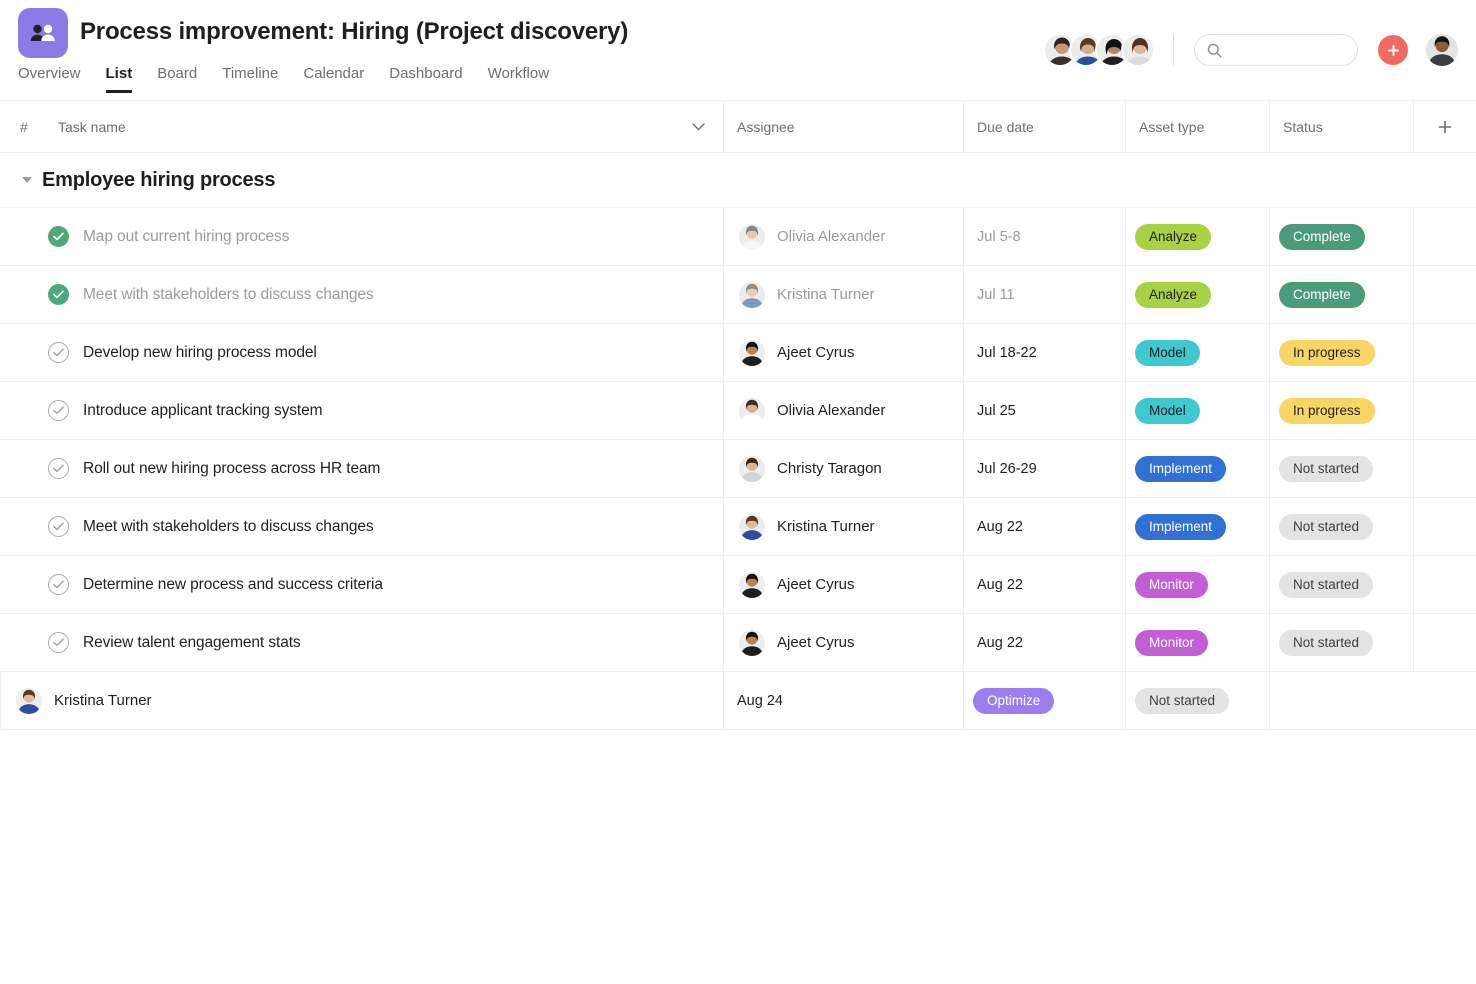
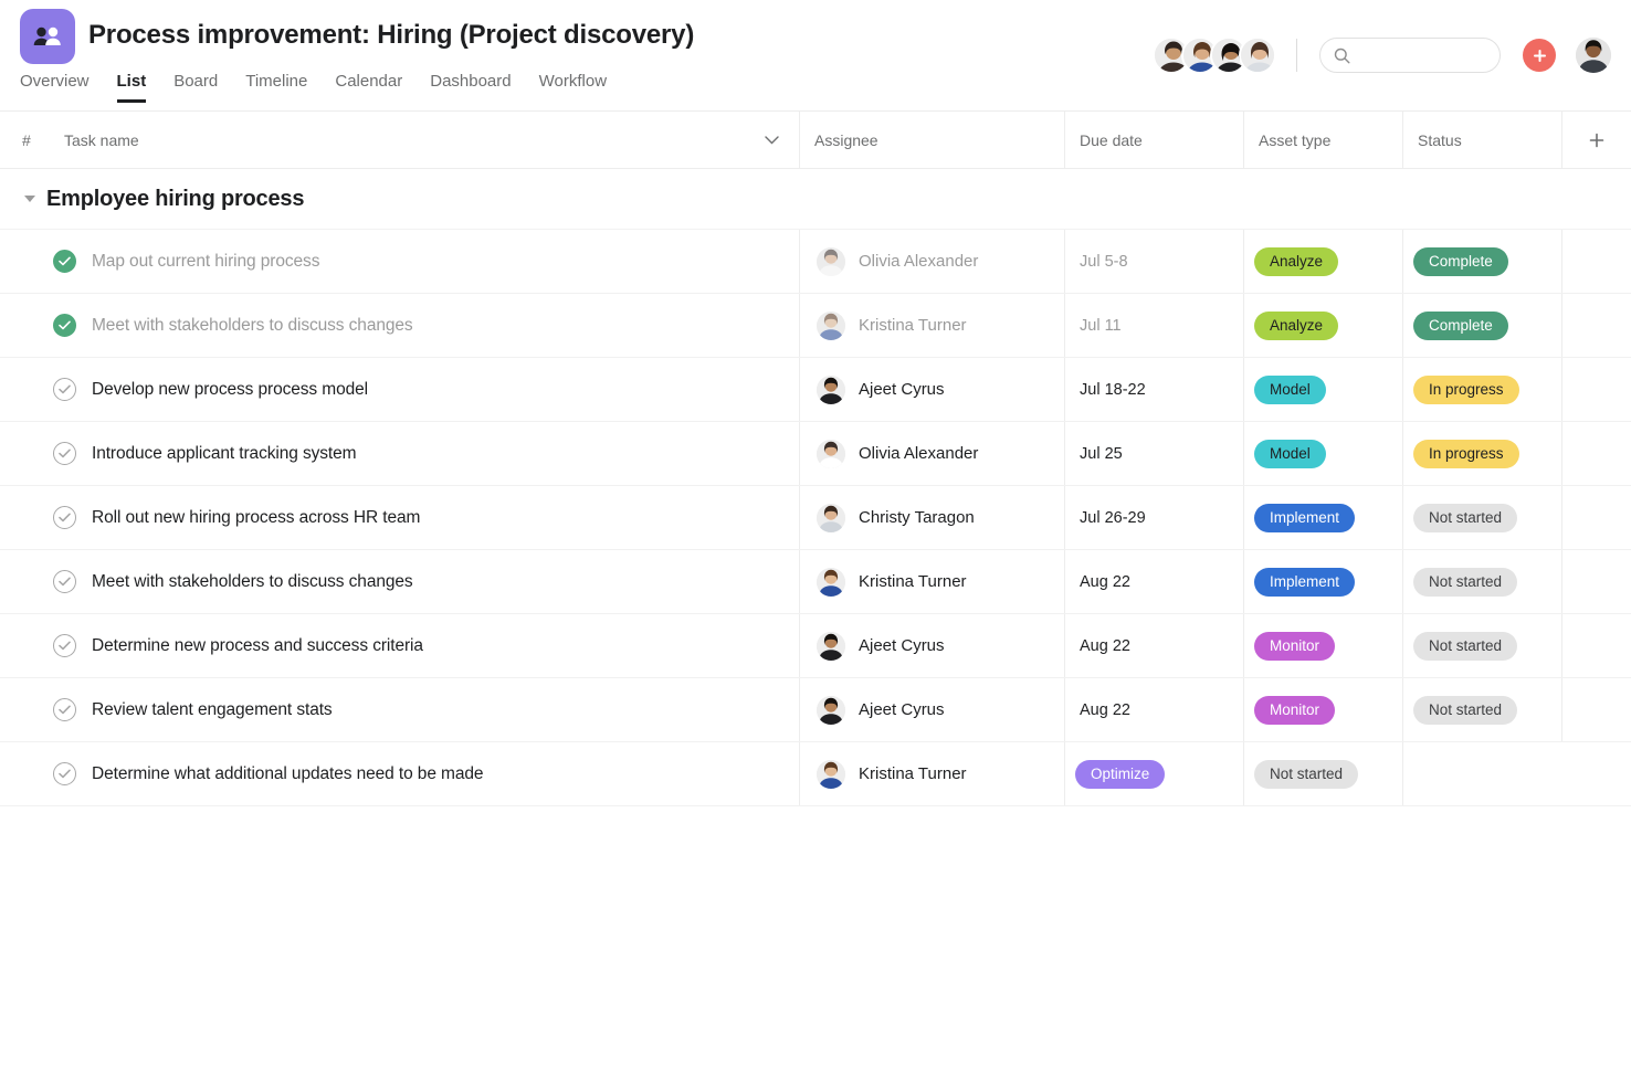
  Process improvement: Hiring (Project discovery)
  Overview
  List
  Board
  Timeline
  Calendar
  Dashboard
  Workflow
  #
  Task name
  Assignee
  Due date
  Asset type
  Status
  Employee hiring process
  Map out current hiring process
  Olivia Alexander
  Jul 5-8
  Analyze
  Complete
  Meet with stakeholders to discuss changes
  Kristina Turner
  Jul 11
  Analyze
  Complete
- Develop new hiring process model
+ Develop new process process model
  Ajeet Cyrus
  Jul 18-22
  Model
  In progress
  Introduce applicant tracking system
  Olivia Alexander
  Jul 25
  Model
  In progress
  Roll out new hiring process across HR team
  Christy Taragon
  Jul 26-29
  Implement
  Not started
  Meet with stakeholders to discuss changes
  Kristina Turner
  Aug 22
  Implement
  Not started
  Determine new process and success criteria
  Ajeet Cyrus
  Aug 22
  Monitor
  Not started
  Review talent engagement stats
  Ajeet Cyrus
  Aug 22
  Monitor
  Not started
+ Determine what additional updates need to be made
  Kristina Turner
- Aug 24
  Optimize
  Not started
